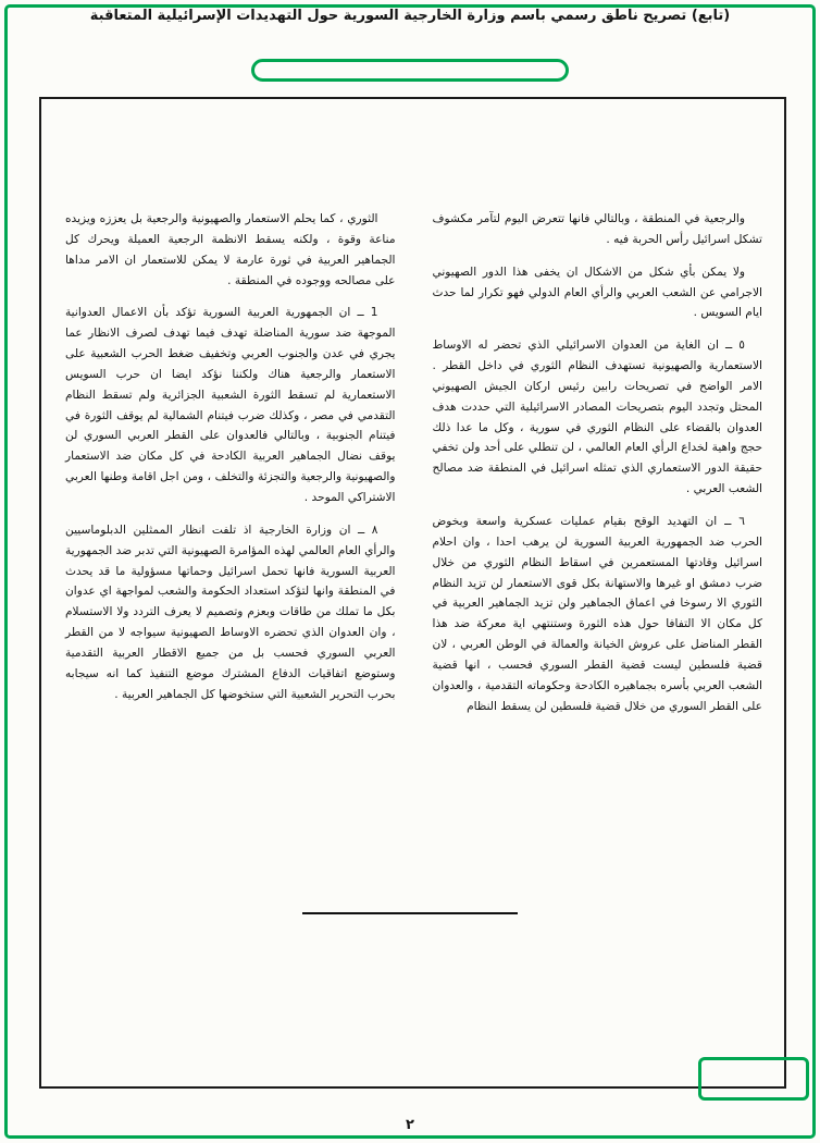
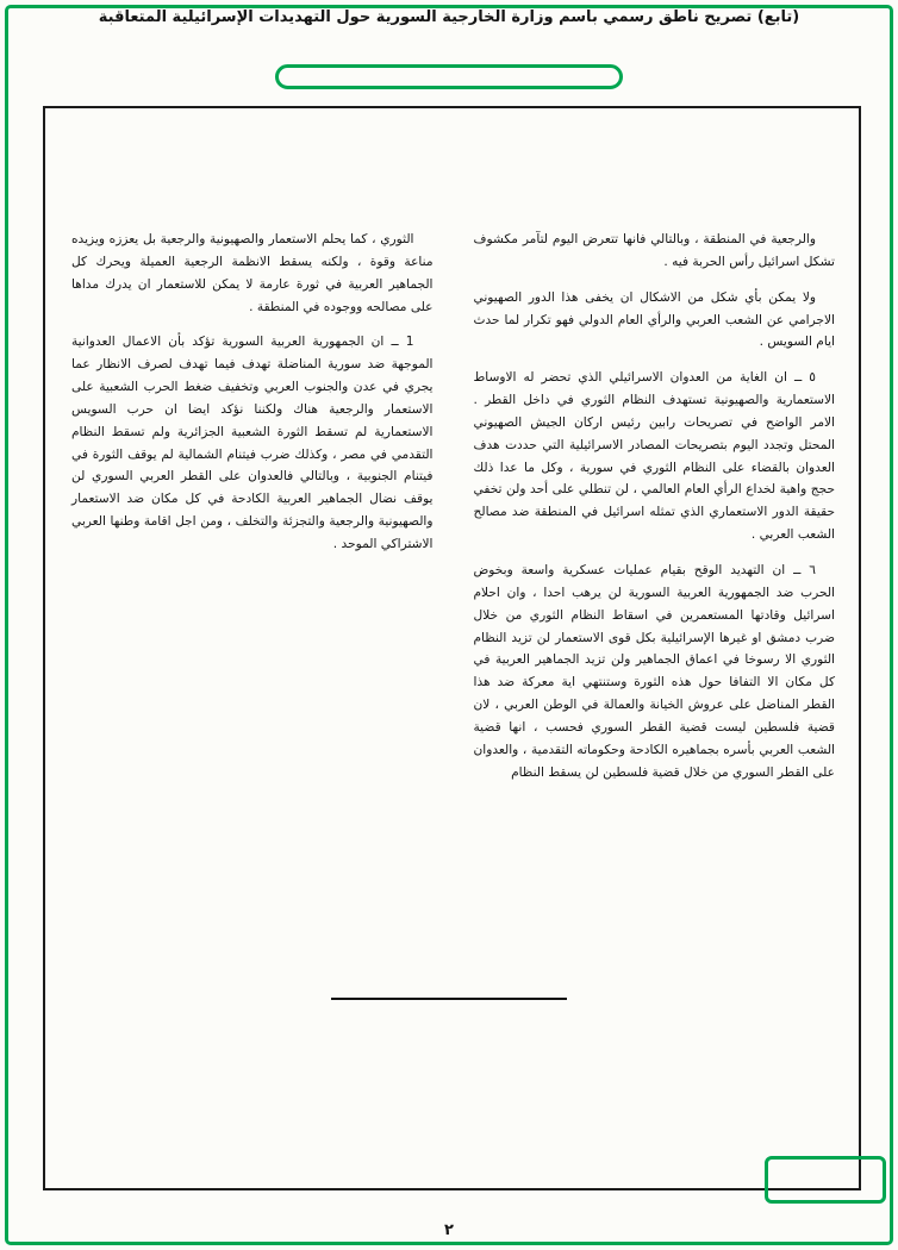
  (تابع) تصريح ناطق رسمي باسم وزارة الخارجية السورية حول التهديدات الإسرائيلية المتعاقبة
  والرجعية في المنطقة ، وبالتالي فانها تتعرض اليوم لتآمر مكشوف تشكل اسرائيل رأس الحربة فيه .
  ولا يمكن بأي شكل من الاشكال ان يخفى هذا الدور الصهيوني الاجرامي عن الشعب العربي والرأي العام الدولي فهو تكرار لما حدث ايام السويس .
  ٥ ــ ان الغاية من العدوان الاسرائيلي الذي تحضر له الاوساط الاستعمارية والصهيونية تستهدف النظام الثوري في داخل القطر . الامر الواضح في تصريحات رابين رئيس اركان الجيش الصهيوني المحتل وتجدد اليوم بتصريحات المصادر الاسرائيلية التي حددت هدف العدوان بالقضاء على النظام الثوري في سورية ، وكل ما عدا ذلك حجج واهية لخداع الرأي العام العالمي ، لن تنطلي على أحد ولن تخفي حقيقة الدور الاستعماري الذي تمثله اسرائيل في المنطقة ضد مصالح الشعب العربي .
- ٦ ــ ان التهديد الوقح بقيام عمليات عسكرية واسعة وبخوض الحرب ضد الجمهورية العربية السورية لن يرهب احدا ، وان احلام اسرائيل وقادتها المستعمرين في اسقاط النظام الثوري من خلال ضرب دمشق او غيرها والاستهانة بكل قوى الاستعمار لن تزيد النظام الثوري الا رسوخا في اعماق الجماهير ولن تزيد الجماهير العربية في كل مكان الا التفافا حول هذه الثورة وستنتهي اية معركة ضد هذا القطر المناضل على عروش الخيانة والعمالة في الوطن العربي ، لان قضية فلسطين ليست قضية القطر السوري فحسب ، انها قضية الشعب العربي بأسره بجماهيره الكادحة وحكوماته التقدمية ، والعدوان على القطر السوري من خلال قضية فلسطين لن يسقط النظام
+ ٦ ــ ان التهديد الوقح بقيام عمليات عسكرية واسعة وبخوض الحرب ضد الجمهورية العربية السورية لن يرهب احدا ، وان احلام اسرائيل وقادتها المستعمرين في اسقاط النظام الثوري من خلال ضرب دمشق او غيرها الإسرائيلية بكل قوى الاستعمار لن تزيد النظام الثوري الا رسوخا في اعماق الجماهير ولن تزيد الجماهير العربية في كل مكان الا التفافا حول هذه الثورة وستنتهي اية معركة ضد هذا القطر المناضل على عروش الخيانة والعمالة في الوطن العربي ، لان قضية فلسطين ليست قضية القطر السوري فحسب ، انها قضية الشعب العربي بأسره بجماهيره الكادحة وحكوماته التقدمية ، والعدوان على القطر السوري من خلال قضية فلسطين لن يسقط النظام
- الثوري ، كما يحلم الاستعمار والصهيونية والرجعية بل يعززه ويزيده مناعة وقوة ، ولكنه يسقط الانظمة الرجعية العميلة ويحرك كل الجماهير العربية في ثورة عارمة لا يمكن للاستعمار ان الامر مداها على مصالحه ووجوده في المنطقة .
+ الثوري ، كما يحلم الاستعمار والصهيونية والرجعية بل يعززه ويزيده مناعة وقوة ، ولكنه يسقط الانظمة الرجعية العميلة ويحرك كل الجماهير العربية في ثورة عارمة لا يمكن للاستعمار ان يدرك مداها على مصالحه ووجوده في المنطقة .
  1 ــ ان الجمهورية العربية السورية تؤكد بأن الاعمال العدوانية الموجهة ضد سورية المناضلة تهدف فيما تهدف لصرف الانظار عما يجري في عدن والجنوب العربي وتخفيف ضغط الحرب الشعبية على الاستعمار والرجعية هناك ولكننا نؤكد ايضا ان حرب السويس الاستعمارية لم تسقط الثورة الشعبية الجزائرية ولم تسقط النظام التقدمي في مصر ، وكذلك ضرب فيتنام الشمالية لم يوقف الثورة في فيتنام الجنوبية ، وبالتالي فالعدوان على القطر العربي السوري لن يوقف نضال الجماهير العربية الكادحة في كل مكان ضد الاستعمار والصهيونية والرجعية والتجزئة والتخلف ، ومن اجل اقامة وطنها العربي الاشتراكي الموحد .
- ٨ ــ ان وزارة الخارجية اذ تلفت انظار الممثلين الدبلوماسيين والرأي العام العالمي لهذه المؤامرة الصهيونية التي تدبر ضد الجمهورية العربية السورية فانها تحمل اسرائيل وحماتها مسؤولية ما قد يحدث في المنطقة وانها لتؤكد استعداد الحكومة والشعب لمواجهة اي عدوان بكل ما تملك من طاقات وبعزم وتصميم لا يعرف التردد ولا الاستسلام ، وان العدوان الذي تحضره الاوساط الصهيونية سيواجه لا من القطر العربي السوري فحسب بل من جميع الاقطار العربية التقدمية وستوضع اتفاقيات الدفاع المشترك موضع التنفيذ كما انه سيجابه بحرب التحرير الشعبية التي ستخوضها كل الجماهير العربية .
  ٢
